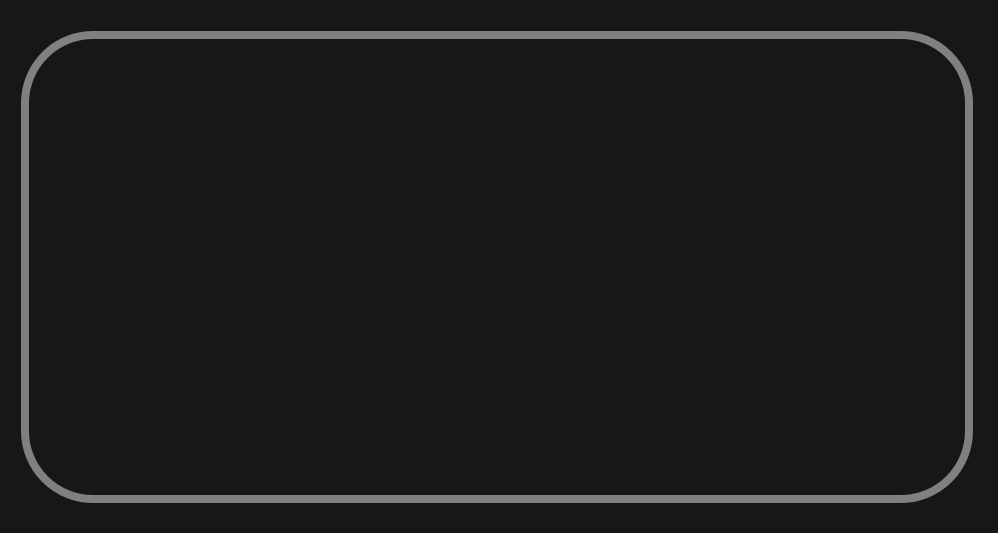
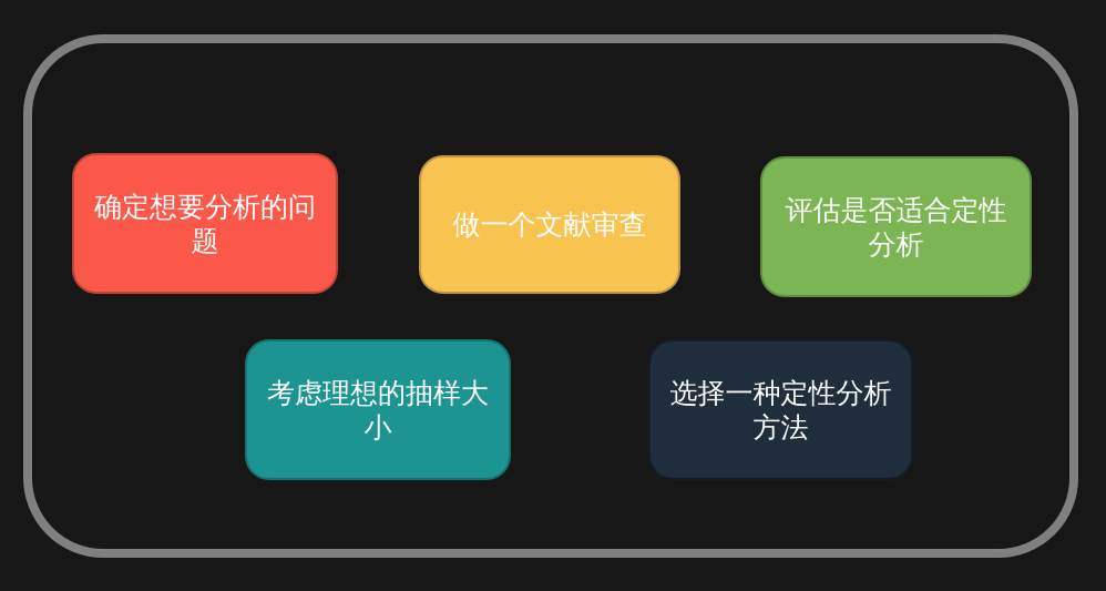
+ 确定想要分析的问题
+ 做一个文献审查
+ 评估是否适合定性分析
+ 考虑理想的抽样大小
+ 选择一种定性分析方法
